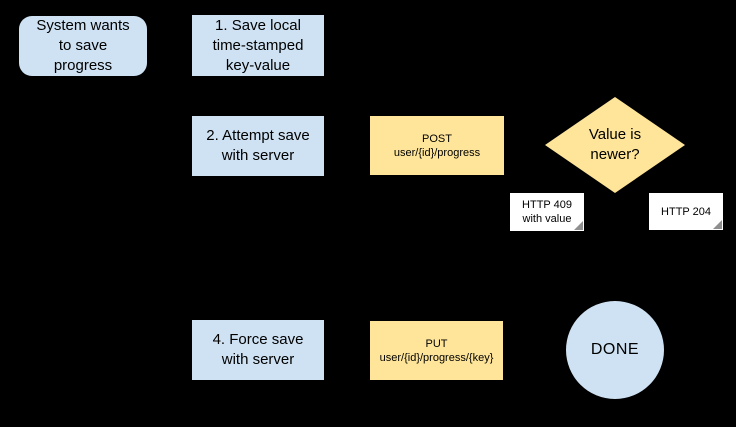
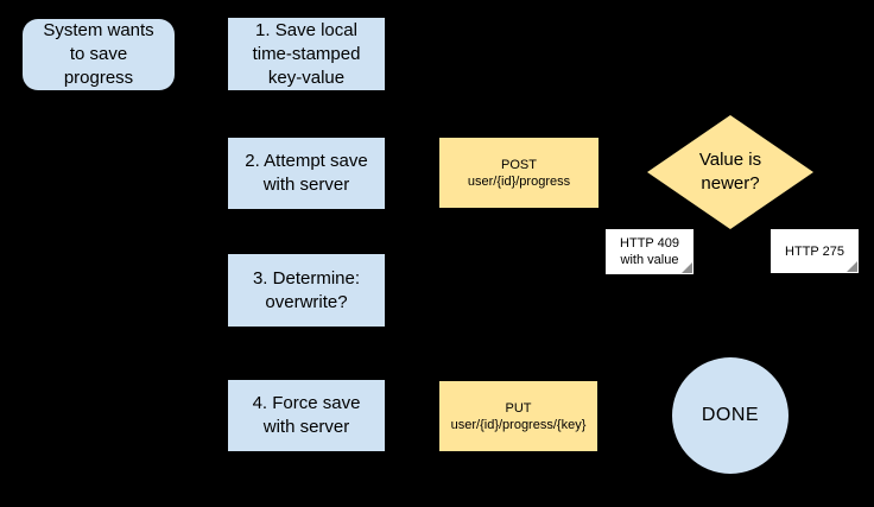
  System wants
  to save
  progress
  1. Save local
  time-stamped
  key-value
  2. Attempt save
  with server
  POST
  user/{id}/progress
  Value is
  newer?
  HTTP 409
  with value
- HTTP 204
+ HTTP 275
+ 3. Determine:
+ overwrite?
  4. Force save
  with server
  PUT
  user/{id}/progress/{key}
  DONE
